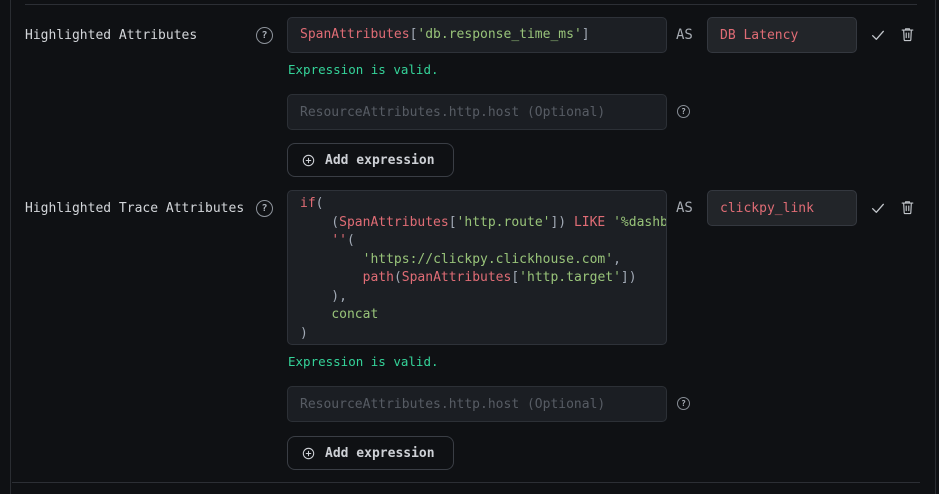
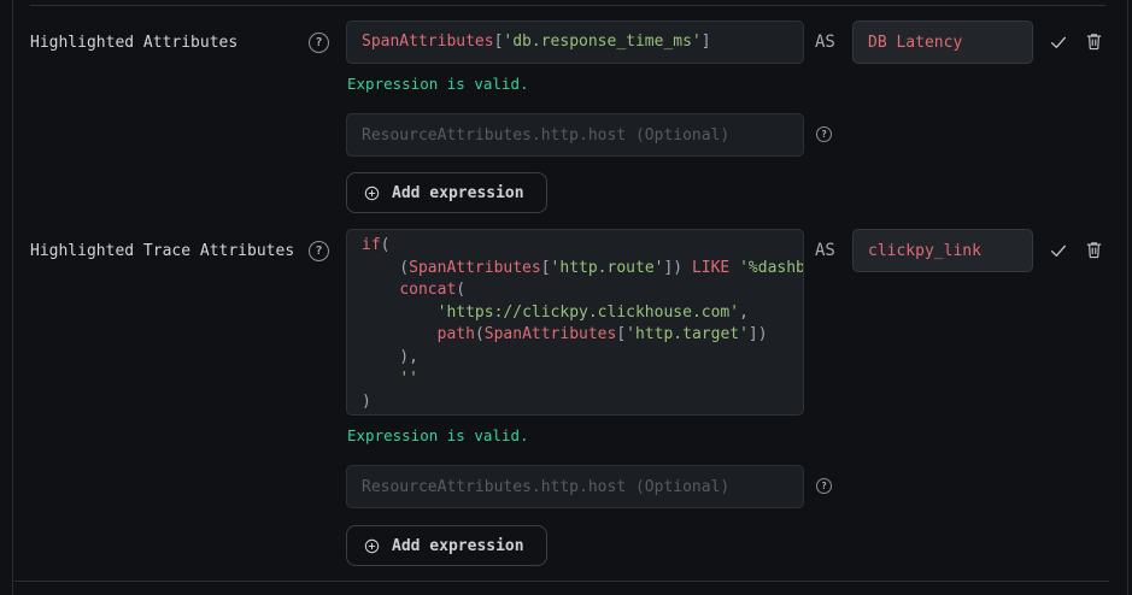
  Highlighted Attributes
  ?
  SpanAttributes['db.response_time_ms']
  AS
  DB Latency
  Expression is valid.
  ResourceAttributes.http.host (Optional)
  ?
  Add expression
  Highlighted Trace Attributes
  ?
  if(
  (SpanAttributes['http.route']) LIKE '%dashb
- ''(
+ concat(
  'https://clickpy.clickhouse.com',
  path(SpanAttributes['http.target'])
  ),
- concat
+ ''
  )
  AS
  clickpy_link
  Expression is valid.
  ResourceAttributes.http.host (Optional)
  ?
  Add expression
